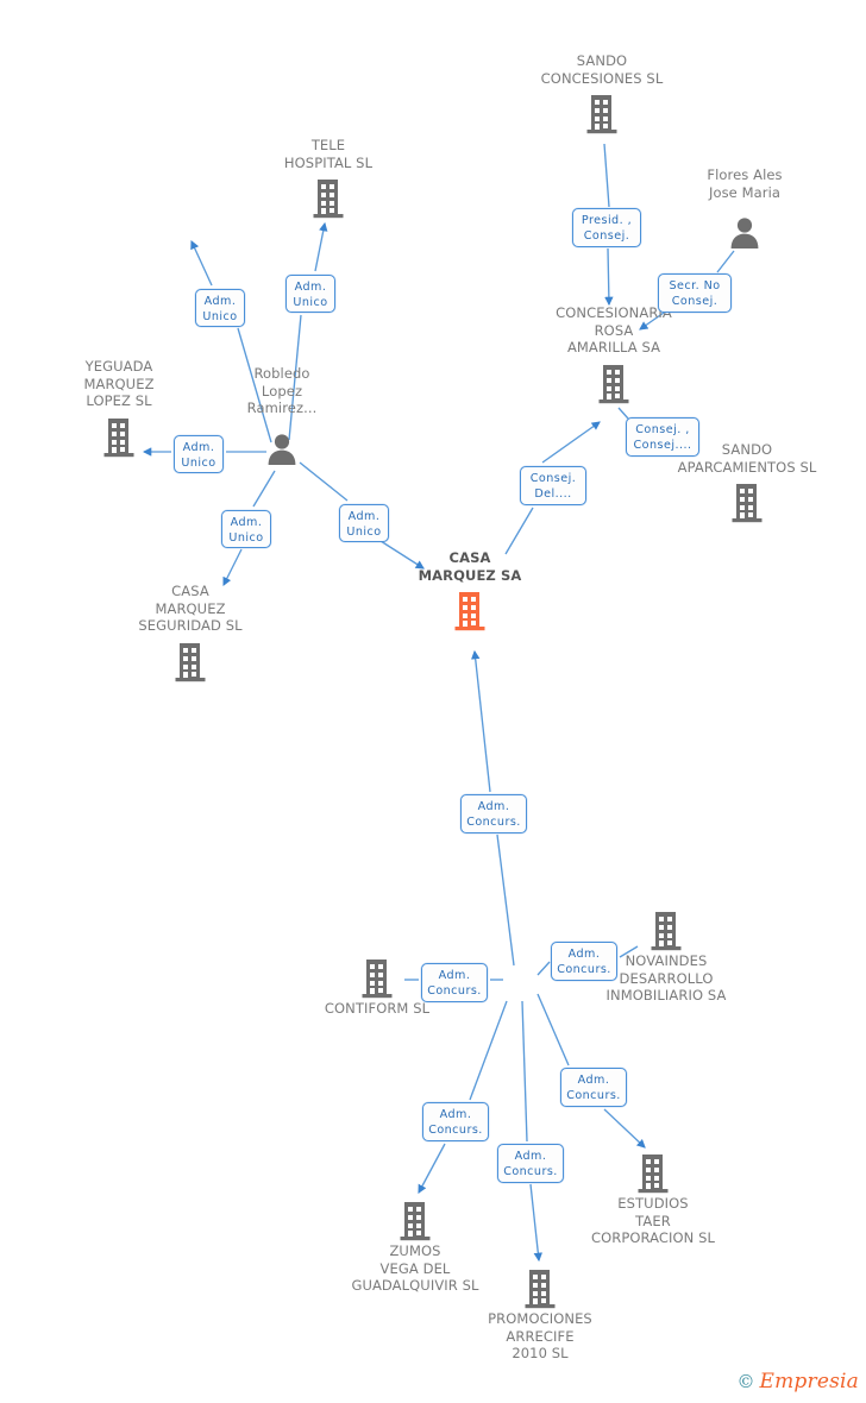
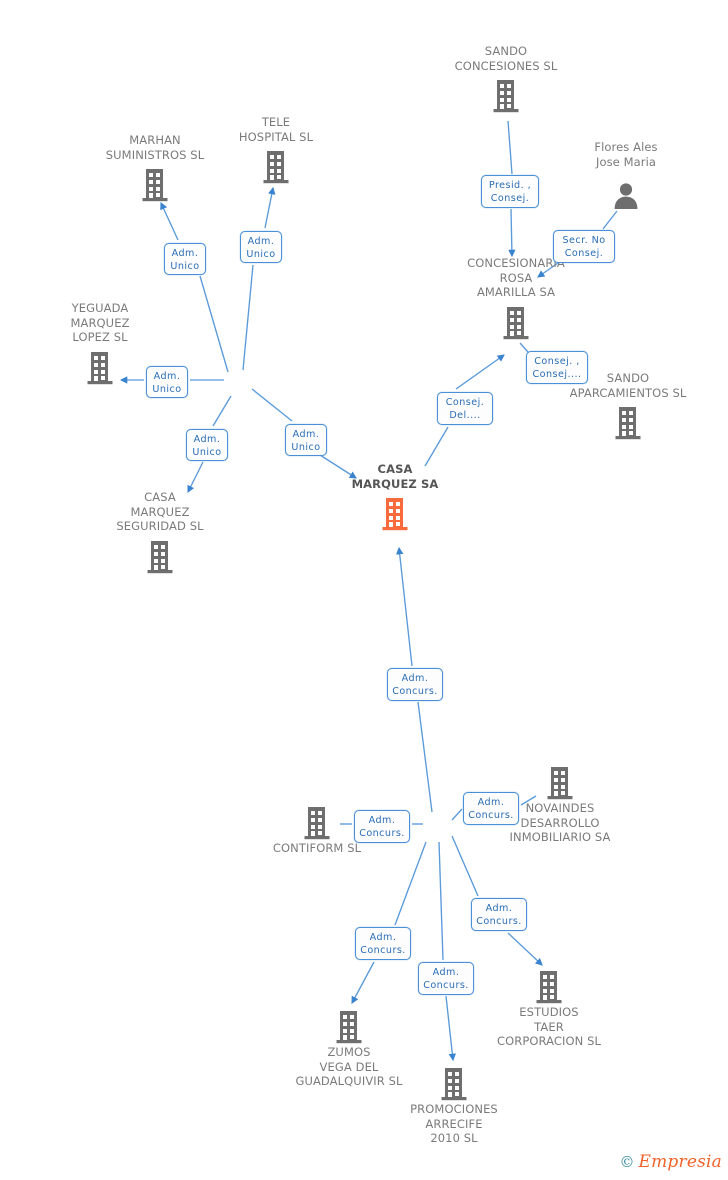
+ MARHAN
+ SUMINISTROS SL
  TELE
  HOSPITAL SL
  SANDO
  CONCESIONES SL
  Flores Ales
  Jose Maria
  CONCESIONARIA
  ROSA
  AMARILLA SA
  YEGUADA
  MARQUEZ
  LOPEZ SL
- Robledo
- Lopez
- Ramirez...
  SANDO
  APARCAMIENTOS SL
  CASA
  MARQUEZ
  SEGURIDAD SL
  CASA
  MARQUEZ SA
  NOVAINDES
  DESARROLLO
  INMOBILIARIO SA
  CONTIFORM SL
  ZUMOS
  VEGA DEL
  GUADALQUIVIR SL
  PROMOCIONES
  ARRECIFE
  2010 SL
  ESTUDIOS
  TAER
  CORPORACION SL
  Adm.
  Unico
  Adm.
  Unico
  Presid. ,
  Consej.
  Secr. No
  Consej.
  Adm.
  Unico
  Consej. ,
  Consej....
  Adm.
  Unico
  Adm.
  Unico
  Consej.
  Del....
  Adm.
  Concurs.
  Adm.
  Concurs.
  Adm.
  Concurs.
  Adm.
  Concurs.
  Adm.
  Concurs.
  Adm.
  Concurs.
  ©
  Empresia
